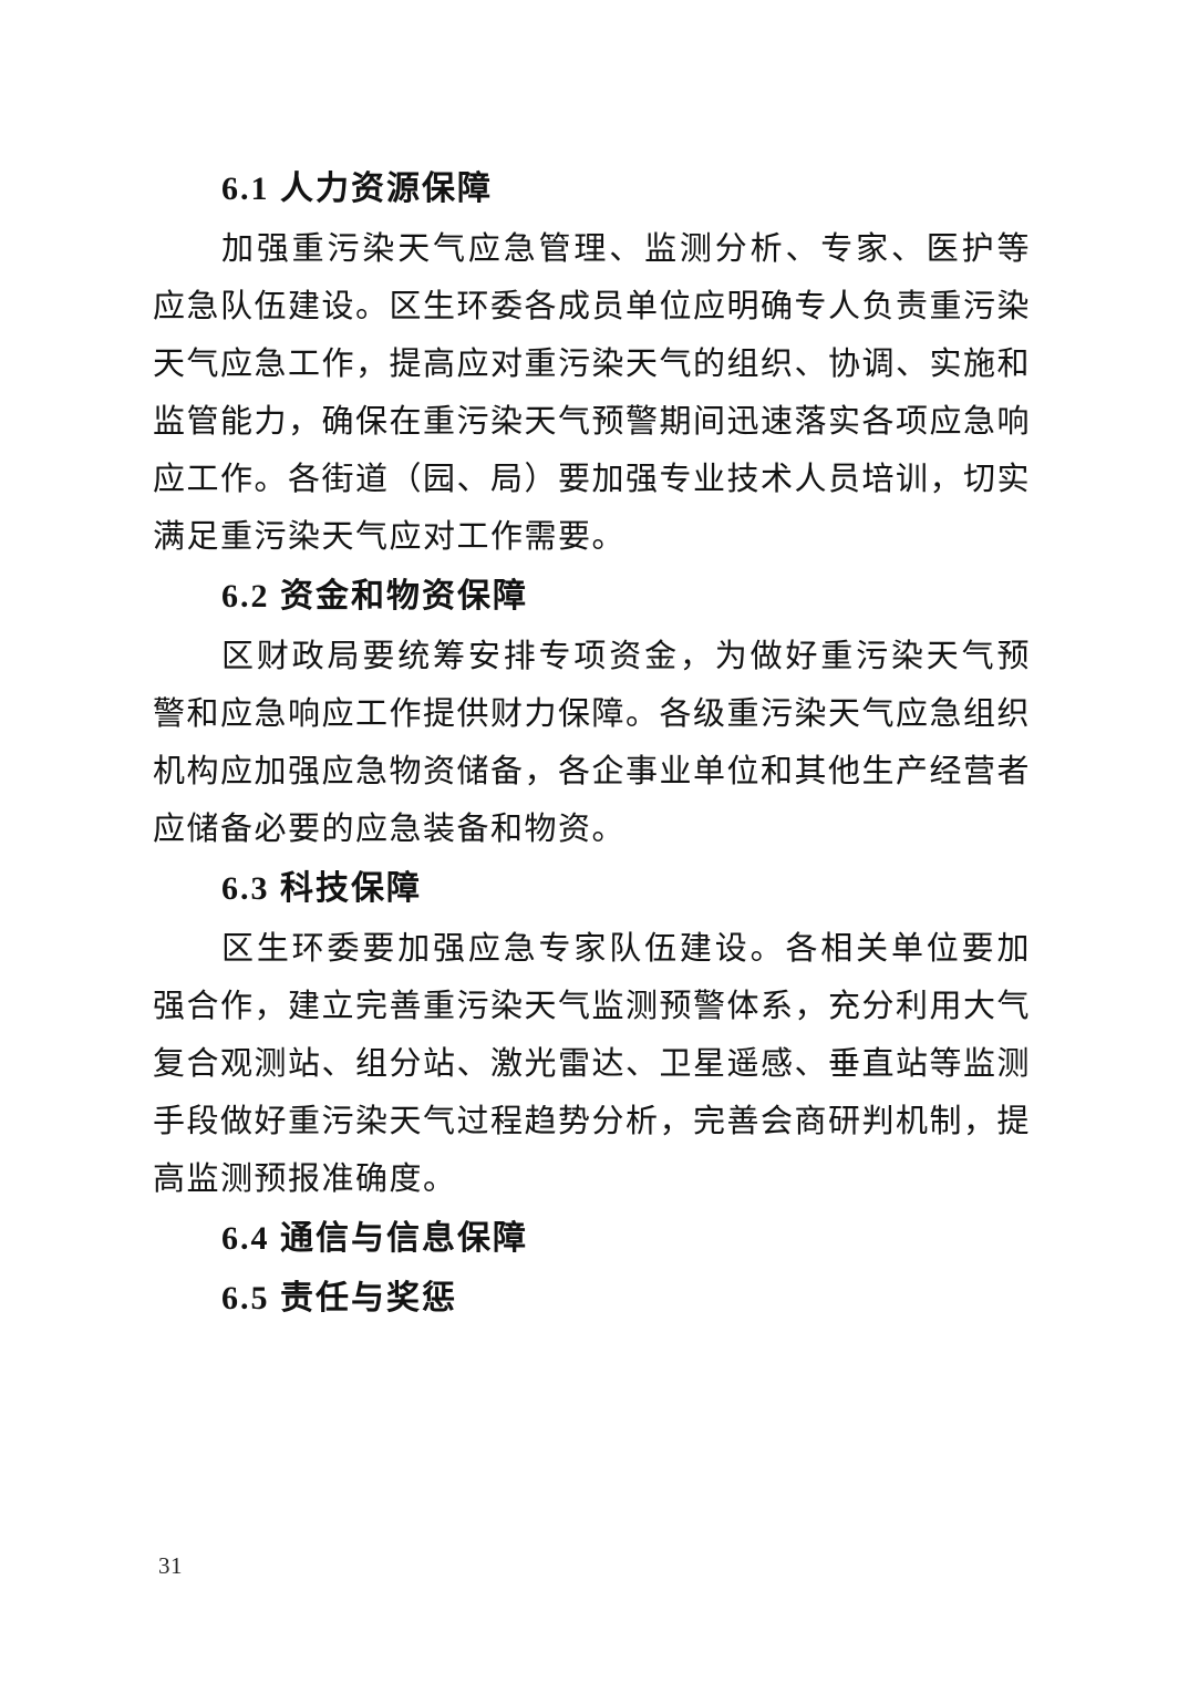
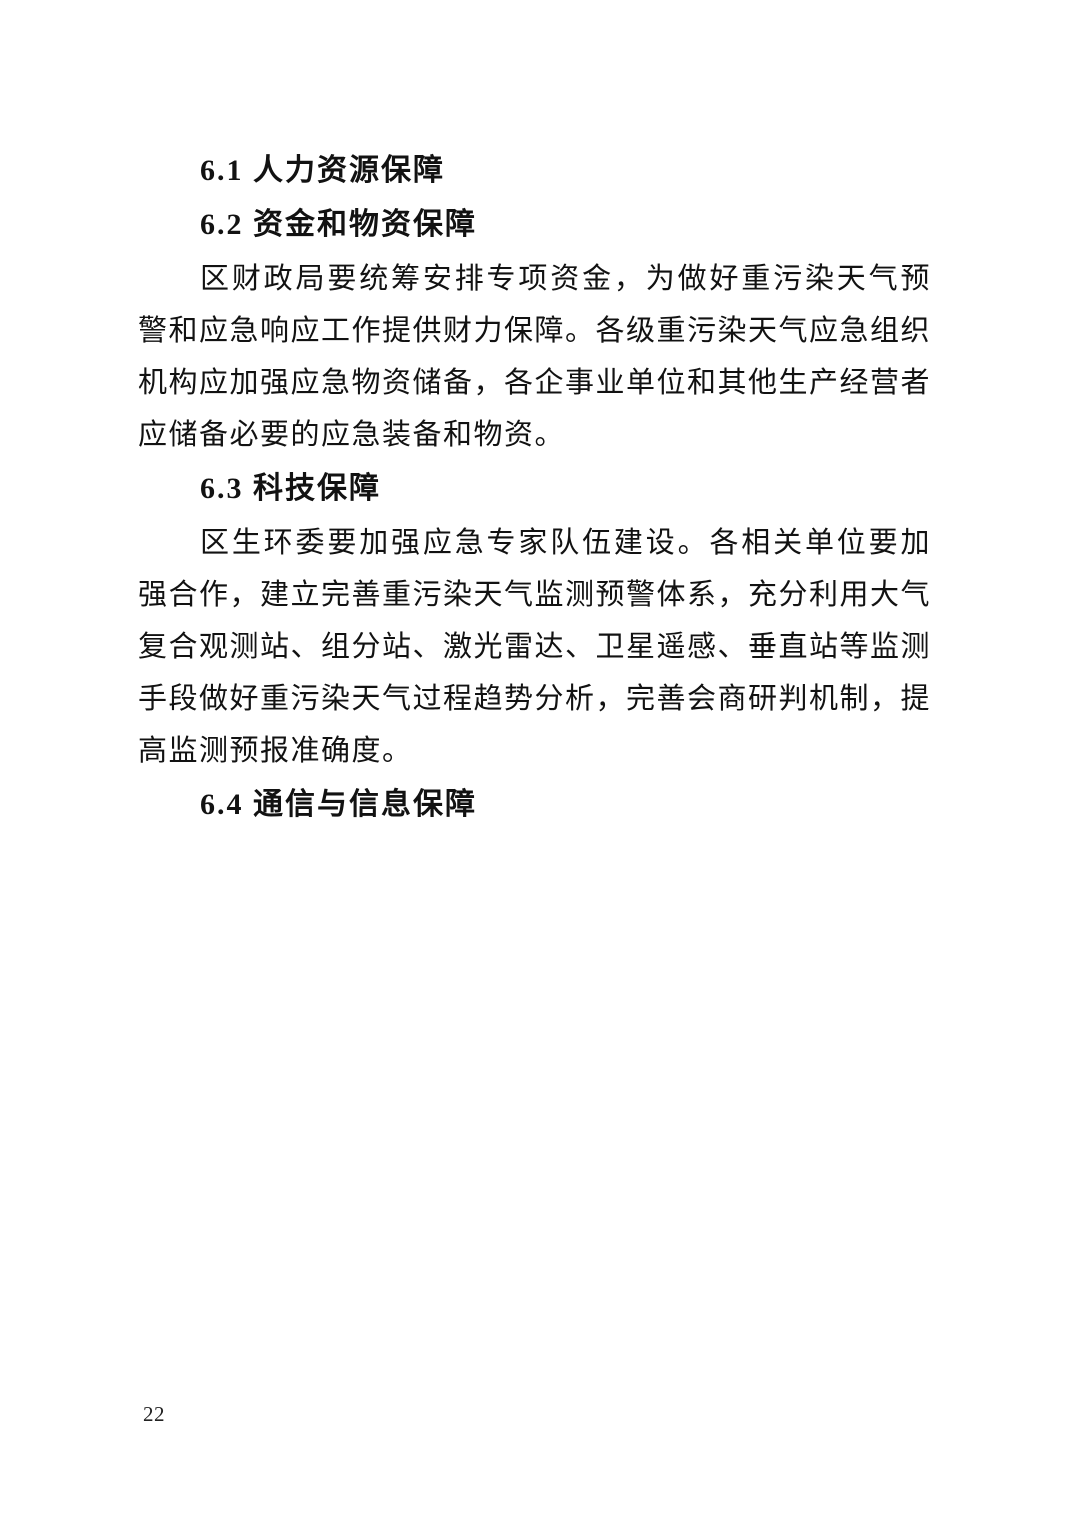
  6.1 人力资源保障
- 加强重污染天气应急管理、监测分析、专家、医护等应急队伍建设。区生环委各成员单位应明确专人负责重污染天气应急工作，提高应对重污染天气的组织、协调、实施和监管能力，确保在重污染天气预警期间迅速落实各项应急响应工作。各街道（园、局）要加强专业技术人员培训，切实满足重污染天气应对工作需要。
  6.2 资金和物资保障
  区财政局要统筹安排专项资金，为做好重污染天气预警和应急响应工作提供财力保障。各级重污染天气应急组织机构应加强应急物资储备，各企事业单位和其他生产经营者应储备必要的应急装备和物资。
  6.3 科技保障
  区生环委要加强应急专家队伍建设。各相关单位要加强合作，建立完善重污染天气监测预警体系，充分利用大气复合观测站、组分站、激光雷达、卫星遥感、垂直站等监测手段做好重污染天气过程趋势分析，完善会商研判机制，提高监测预报准确度。
  6.4 通信与信息保障
- 6.5 责任与奖惩
- 31
+ 22
